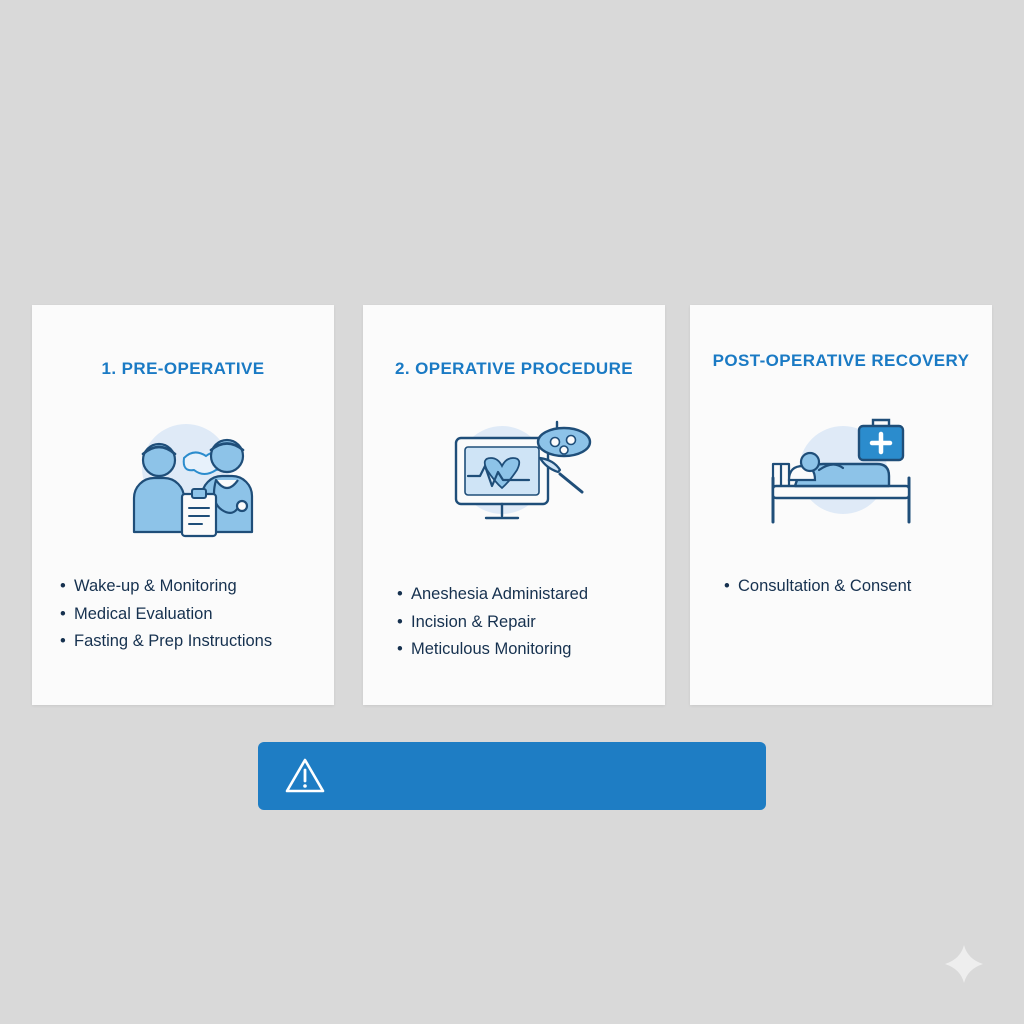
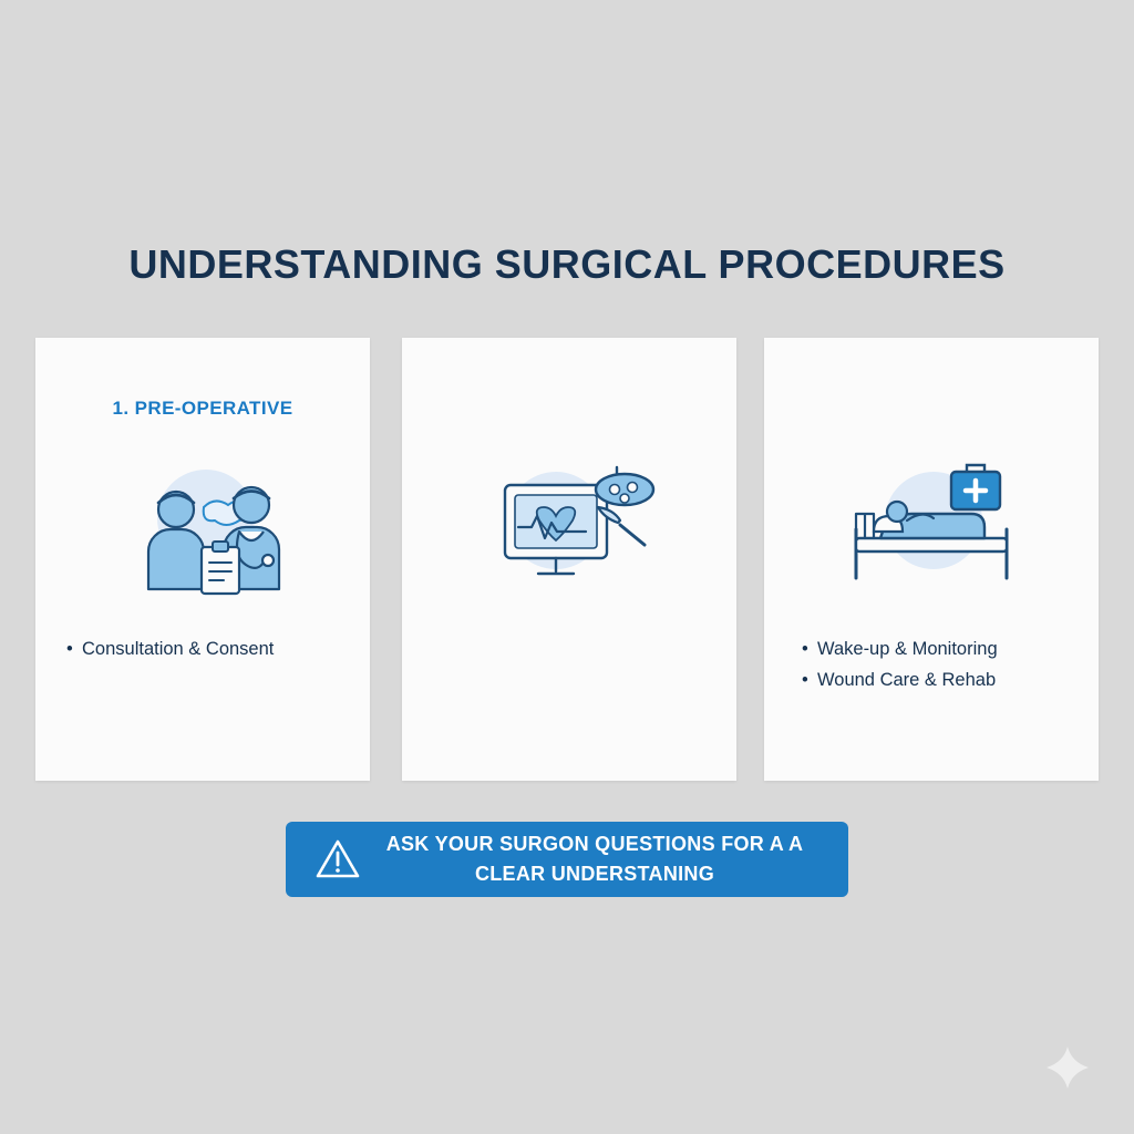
+ UNDERSTANDING SURGICAL PROCEDURES
  1. PRE-OPERATIVE
- Wake-up & Monitoring
+ Consultation & Consent
- Medical Evaluation
- Fasting & Prep Instructions
- 2. OPERATIVE PROCEDURE
- Aneshesia Administared
- Incision & Repair
- Meticulous Monitoring
- POST-OPERATIVE RECOVERY
- Consultation & Consent
+ Wake-up & Monitoring
+ Wound Care & Rehab
+ ASK YOUR SURGON QUESTIONS FOR A A CLEAR UNDERSTANING
